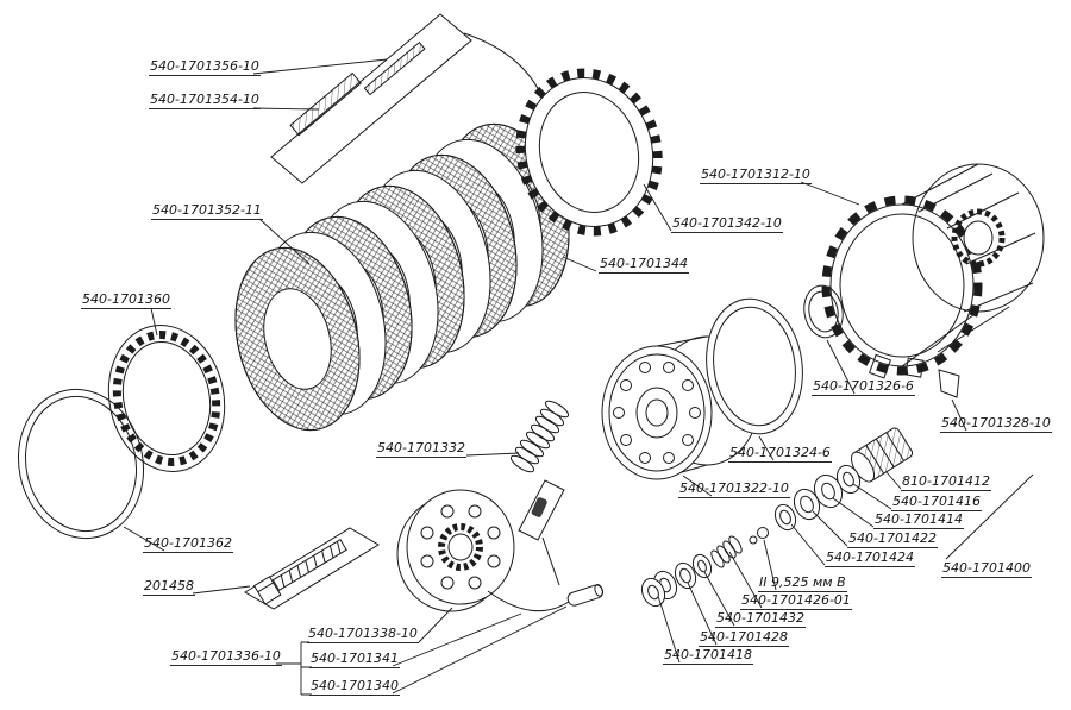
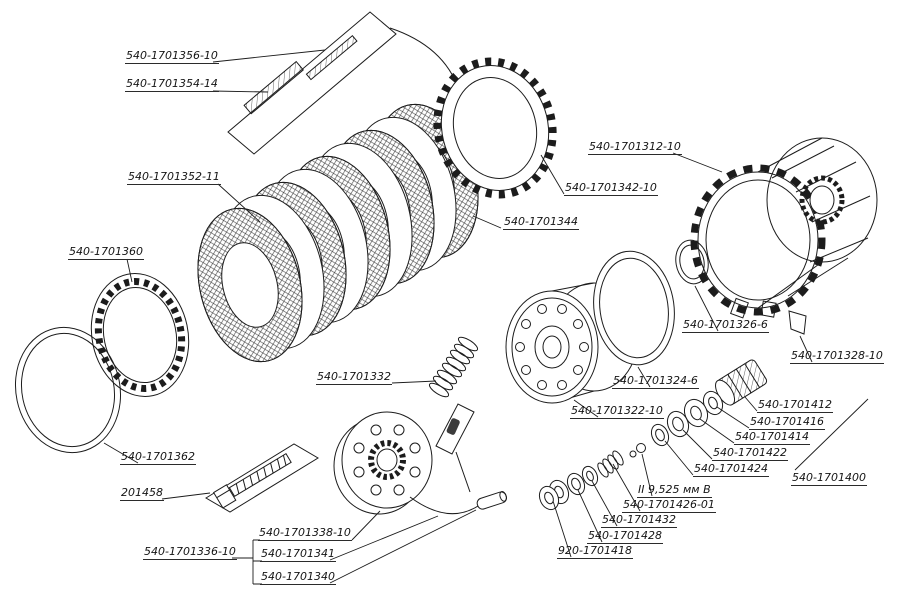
  540-1701356-10
- 540-1701354-10
+ 540-1701354-14
  540-1701352-11
  540-1701360
  540-1701362
  201458
  540-1701338-10
  540-1701336-10
  540-1701341
  540-1701340
  540-1701332
  540-1701322-10
  540-1701324-6
  540-1701344
  540-1701342-10
  540-1701312-10
  540-1701326-6
  540-1701328-10
- 810-1701412
+ 540-1701412
  540-1701416
  540-1701414
  540-1701422
  540-1701424
  540-1701400
  II 9,525 мм В
  540-1701426-01
  540-1701432
  540-1701428
- 540-1701418
+ 920-1701418
